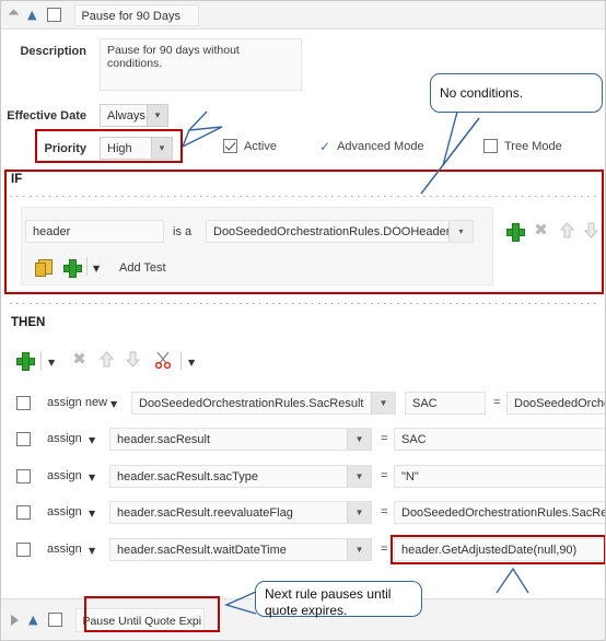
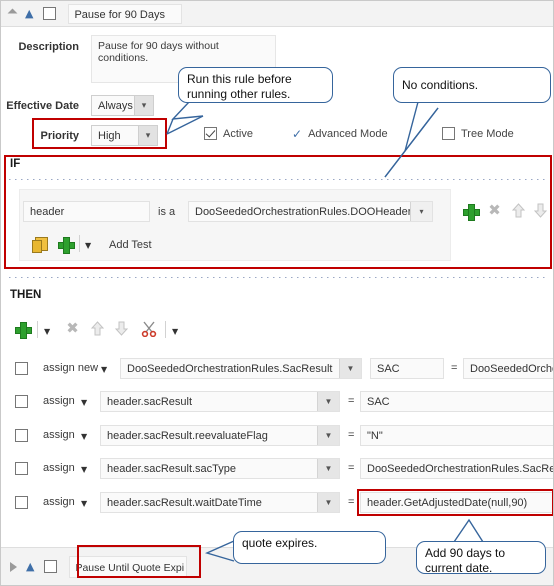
  ▲
  Pause for 90 Days
  Description
  Pause for 90 days without conditions.
  Effective Date
  Always
  ▾
  Priority
  High
  ▾
  Active
  ✓
  Advanced Mode
  Tree Mode
  IF
  header
  is a
  DooSeededOrchestrationRules.DOOHeade
  ▾
  ✖
  ▼
  Add Test
  THEN
  ▼
  ✖
  ▼
  assign new
  ▼
  DooSeededOrchestrationRules.SacResult
  ▼
  SAC
  =
  DooSeededOrch
  assign
  ▼
  header.sacResult
  ▼
  =
  SAC
  assign
  ▼
- header.sacResult.sacType
+ header.sacResult.reevaluateFlag
  ▼
  =
  "N"
  assign
  ▼
- header.sacResult.reevaluateFlag
+ header.sacResult.sacType
  ▼
  =
  DooSeededOrchestrationRules.SacRe
  assign
  ▼
  header.sacResult.waitDateTime
  ▼
  =
  header.GetAdjustedDate(null,90)
  ▲
  Pause Until Quote Expi
+ Run this rule before
+ running other rules.
  No conditions.
- Next rule pauses until
  quote expires.
+ Add 90 days to
+ current date.
